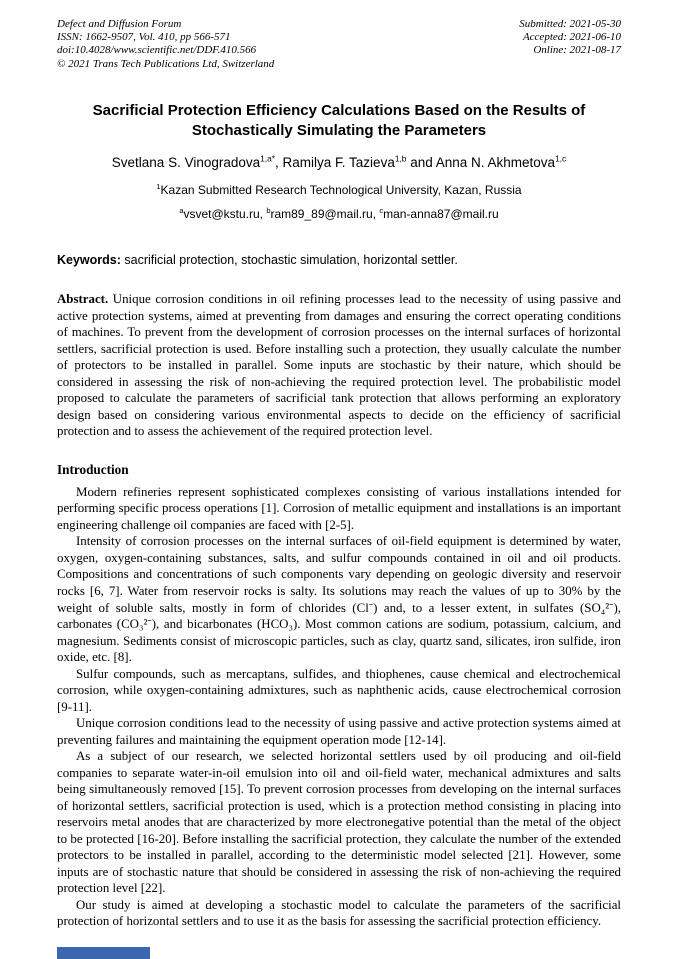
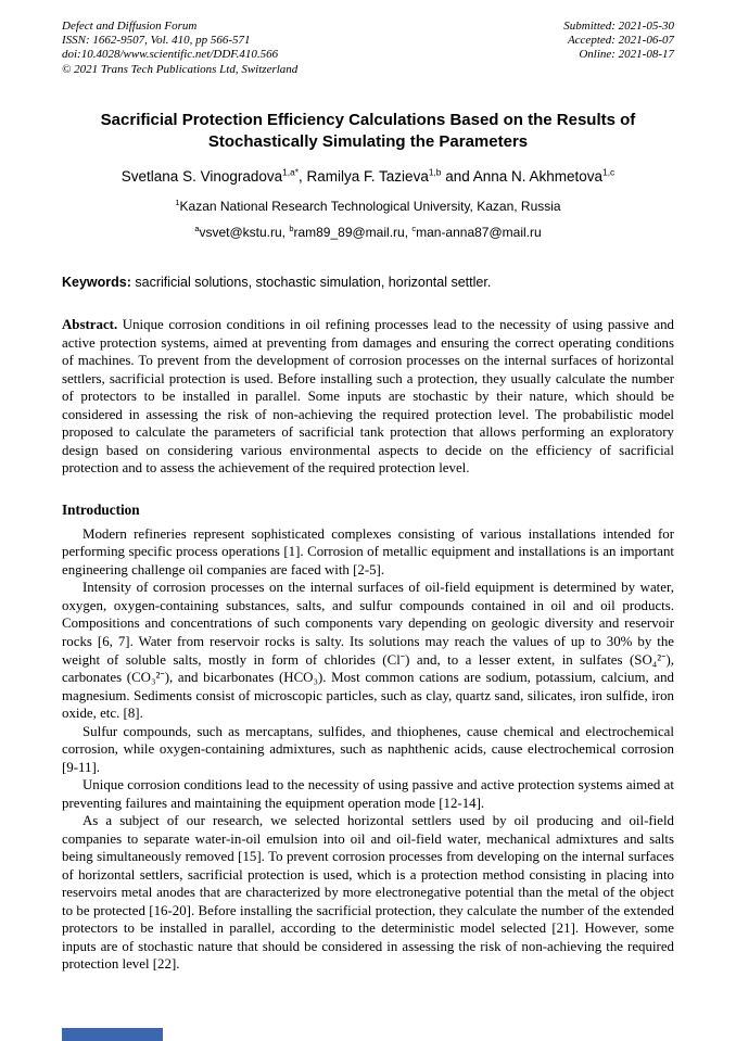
  Defect and Diffusion Forum
  ISSN: 1662-9507, Vol. 410, pp 566-571
  doi:10.4028/www.scientific.net/DDF.410.566
  © 2021 Trans Tech Publications Ltd, Switzerland
  Submitted: 2021-05-30
- Accepted: 2021-06-10
+ Accepted: 2021-06-07
  Online: 2021-08-17
  Sacrificial Protection Efficiency Calculations Based on the Results of Stochastically Simulating the Parameters
  Svetlana S. Vinogradova1,a*, Ramilya F. Tazieva1,b and Anna N. Akhmetova1,c
- 1Kazan Submitted Research Technological University, Kazan, Russia
+ 1Kazan National Research Technological University, Kazan, Russia
  avsvet@kstu.ru, bram89_89@mail.ru, cman-anna87@mail.ru
- Keywords: sacrificial protection, stochastic simulation, horizontal settler.
+ Keywords: sacrificial solutions, stochastic simulation, horizontal settler.
  Abstract. Unique corrosion conditions in oil refining processes lead to the necessity of using passive and active protection systems, aimed at preventing from damages and ensuring the correct operating conditions of machines. To prevent from the development of corrosion processes on the internal surfaces of horizontal settlers, sacrificial protection is used. Before installing such a protection, they usually calculate the number of protectors to be installed in parallel. Some inputs are stochastic by their nature, which should be considered in assessing the risk of non-achieving the required protection level. The probabilistic model proposed to calculate the parameters of sacrificial tank protection that allows performing an exploratory design based on considering various environmental aspects to decide on the efficiency of sacrificial protection and to assess the achievement of the required protection level.
  Introduction
  Modern refineries represent sophisticated complexes consisting of various installations intended for performing specific process operations [1]. Corrosion of metallic equipment and installations is an important engineering challenge oil companies are faced with [2-5].
  Intensity of corrosion processes on the internal surfaces of oil-field equipment is determined by water, oxygen, oxygen-containing substances, salts, and sulfur compounds contained in oil and oil products. Compositions and concentrations of such components vary depending on geologic diversity and reservoir rocks [6, 7]. Water from reservoir rocks is salty. Its solutions may reach the values of up to 30% by the weight of soluble salts, mostly in form of chlorides (Cl⁻) and, to a lesser extent, in sulfates (SO₄²⁻), carbonates (CO₃²⁻), and bicarbonates (HCO₃). Most common cations are sodium, potassium, calcium, and magnesium. Sediments consist of microscopic particles, such as clay, quartz sand, silicates, iron sulfide, iron oxide, etc. [8].
  Sulfur compounds, such as mercaptans, sulfides, and thiophenes, cause chemical and electrochemical corrosion, while oxygen-containing admixtures, such as naphthenic acids, cause electrochemical corrosion [9-11].
  Unique corrosion conditions lead to the necessity of using passive and active protection systems aimed at preventing failures and maintaining the equipment operation mode [12-14].
  As a subject of our research, we selected horizontal settlers used by oil producing and oil-field companies to separate water-in-oil emulsion into oil and oil-field water, mechanical admixtures and salts being simultaneously removed [15]. To prevent corrosion processes from developing on the internal surfaces of horizontal settlers, sacrificial protection is used, which is a protection method consisting in placing into reservoirs metal anodes that are characterized by more electronegative potential than the metal of the object to be protected [16-20]. Before installing the sacrificial protection, they calculate the number of the extended protectors to be installed in parallel, according to the deterministic model selected [21]. However, some inputs are of stochastic nature that should be considered in assessing the risk of non-achieving the required protection level [22].
- Our study is aimed at developing a stochastic model to calculate the parameters of the sacrificial protection of horizontal settlers and to use it as the basis for assessing the sacrificial protection efficiency.
